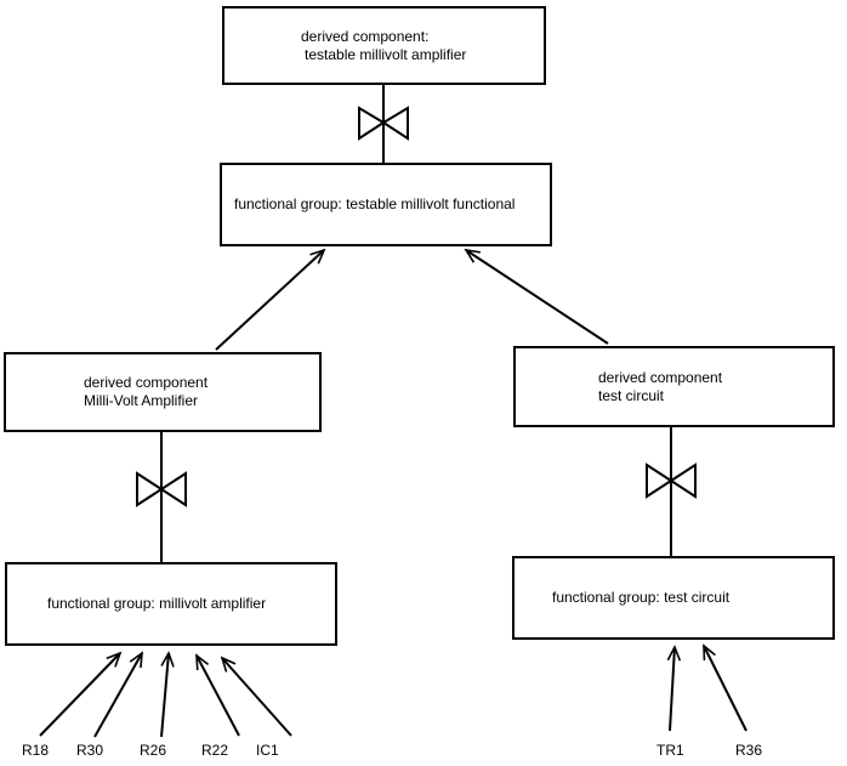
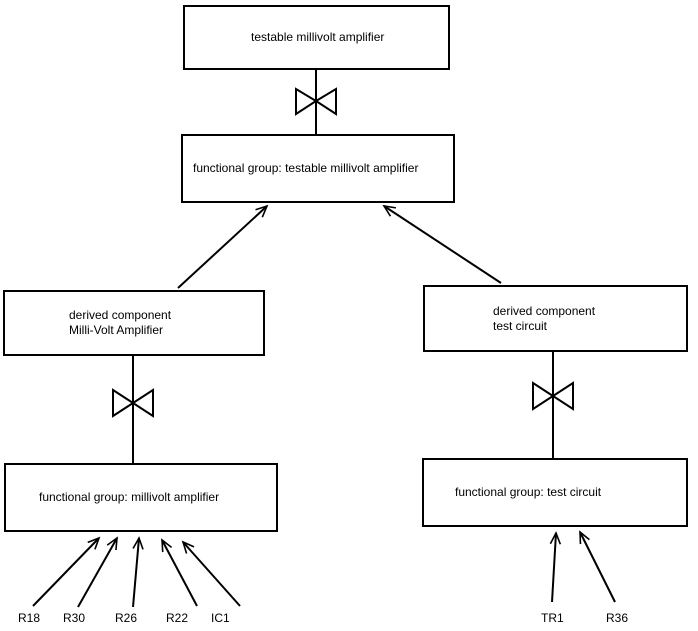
- derived component:
  testable millivolt amplifier
- functional group: testable millivolt functional
+ functional group: testable millivolt amplifier
  derived component
  Milli-Volt Amplifier
  derived component
  test circuit
  functional group: millivolt amplifier
  functional group: test circuit
  R18
  R30
  R26
  R22
  IC1
  TR1
  R36
